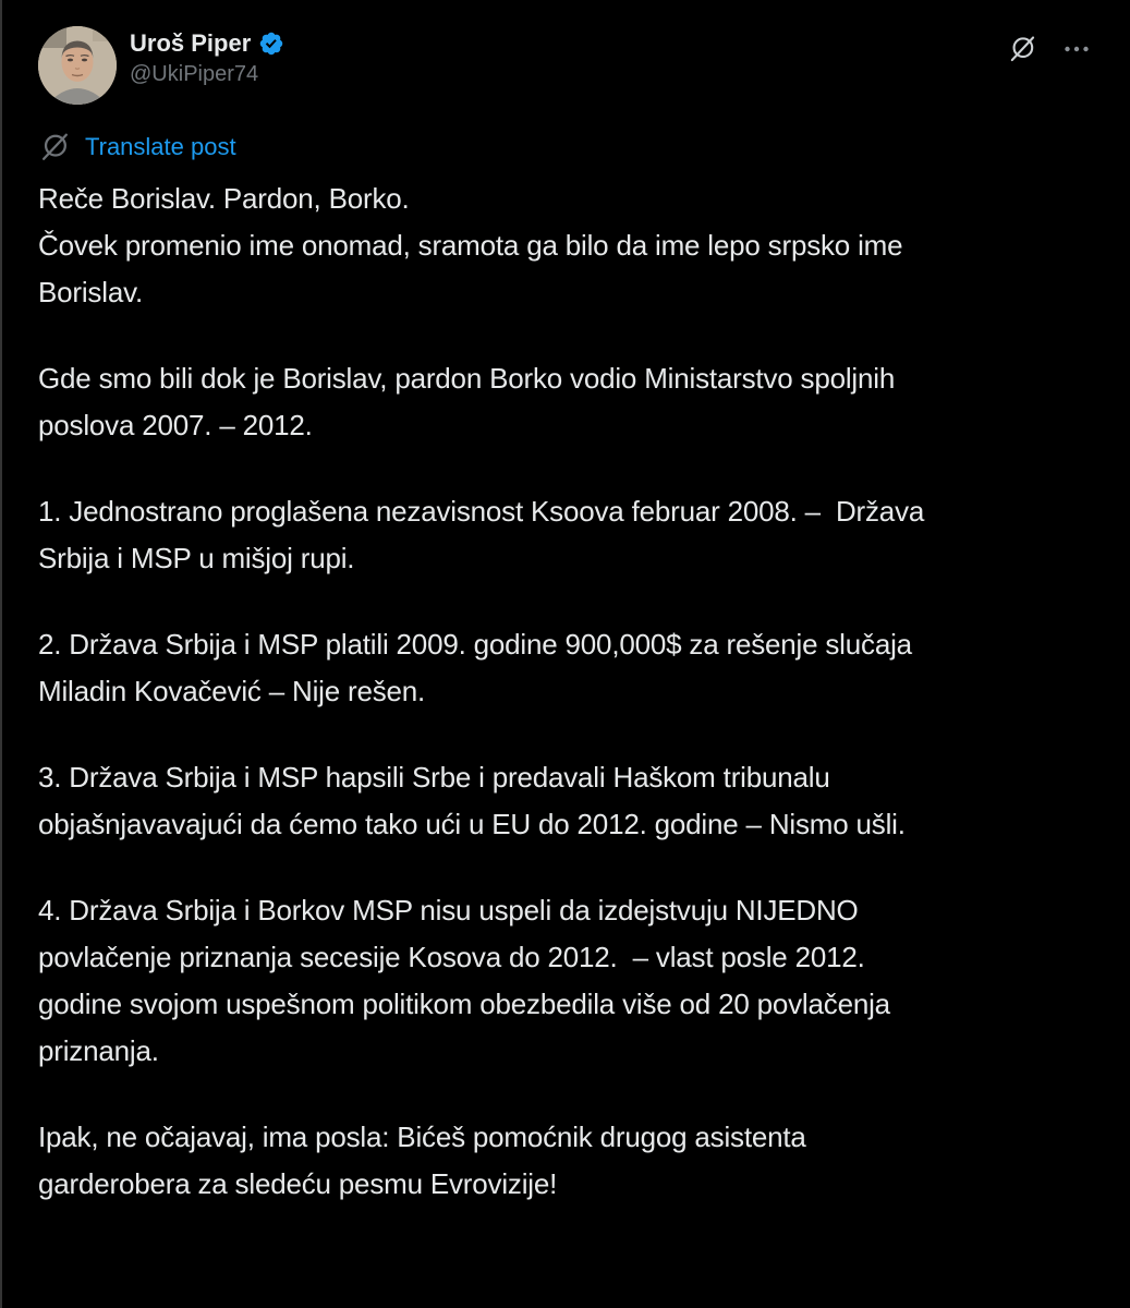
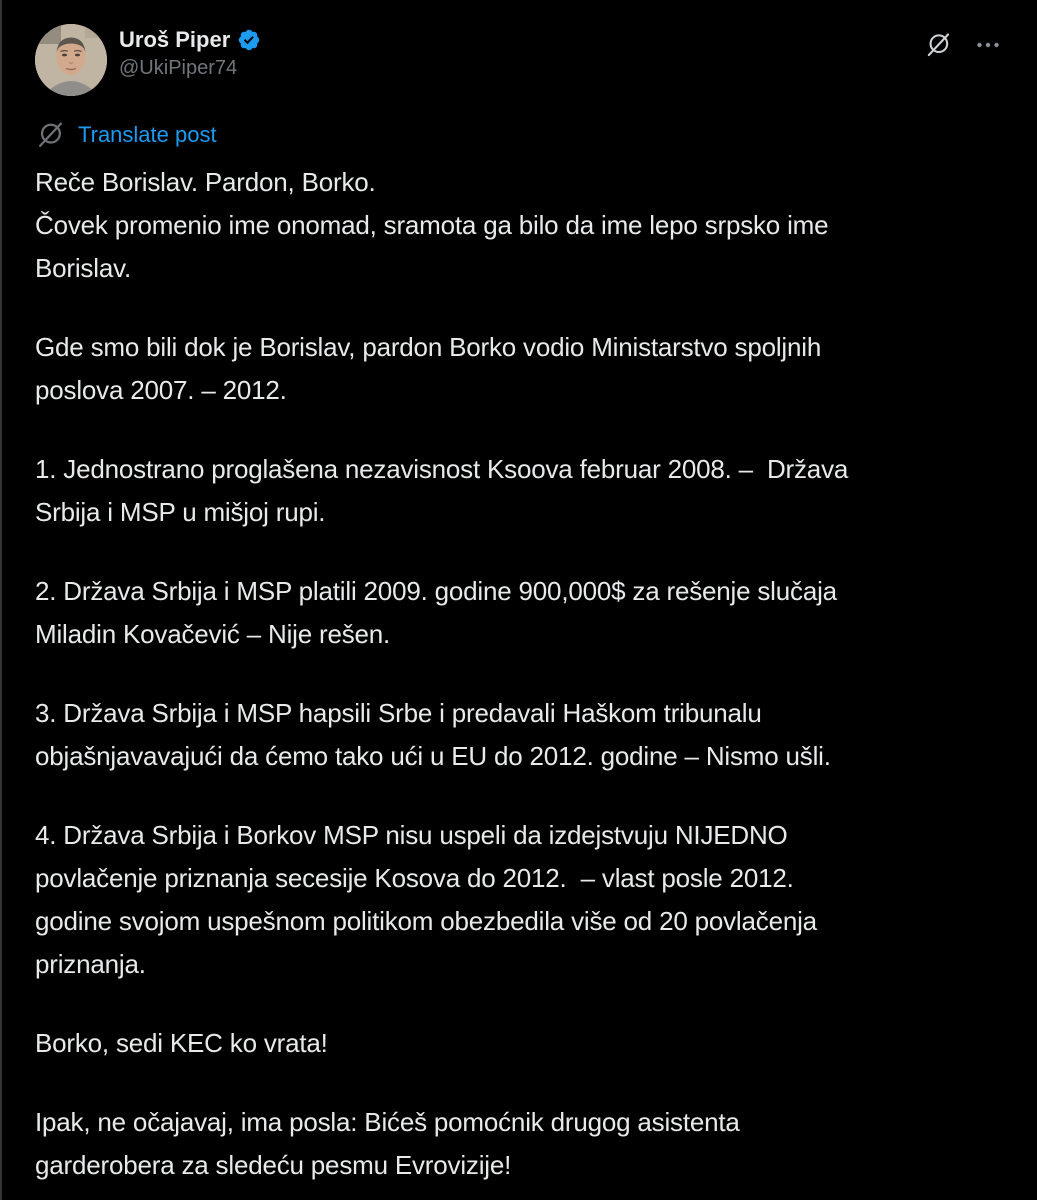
  Uroš Piper
  @UkiPiper74
  Translate post
  Reče Borislav. Pardon, Borko.
  Čovek promenio ime onomad, sramota ga bilo da ime lepo srpsko ime
  Borislav.
  Gde smo bili dok je Borislav, pardon Borko vodio Ministarstvo spoljnih
  poslova 2007. – 2012.
  1. Jednostrano proglašena nezavisnost Ksoova februar 2008. – Država
  Srbija i MSP u mišjoj rupi.
  2. Država Srbija i MSP platili 2009. godine 900,000$ za rešenje slučaja
  Miladin Kovačević – Nije rešen.
  3. Država Srbija i MSP hapsili Srbe i predavali Haškom tribunalu
  objašnjavavajući da ćemo tako ući u EU do 2012. godine – Nismo ušli.
  4. Država Srbija i Borkov MSP nisu uspeli da izdejstvuju NIJEDNO
  povlačenje priznanja secesije Kosova do 2012. – vlast posle 2012.
  godine svojom uspešnom politikom obezbedila više od 20 povlačenja
  priznanja.
+ Borko, sedi KEC ko vrata!
  Ipak, ne očajavaj, ima posla: Bićeš pomoćnik drugog asistenta
  garderobera za sledeću pesmu Evrovizije!
